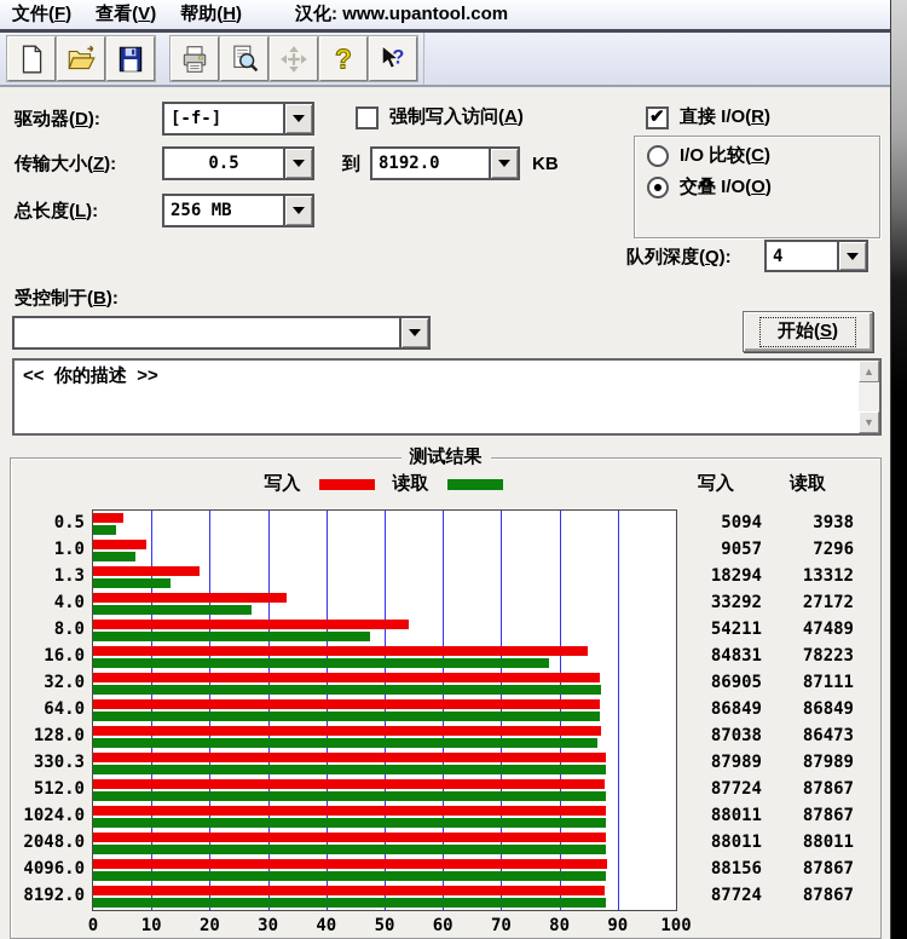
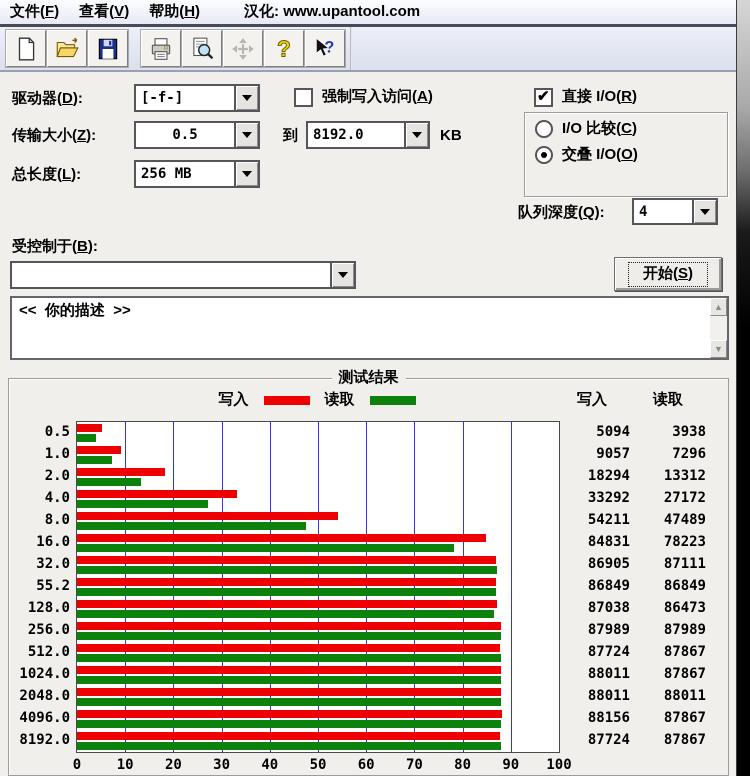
  文件(F)
  查看(V)
  帮助(H)
  汉化: www.upantool.com
  ?
  ?
  驱动器(D):
  [-f-]
  强制写入访问(A)
  直接 I/O(R)
  传输大小(Z):
  0.5
  到
  8192.0
  KB
  I/O 比较(C)
  交叠 I/O(O)
  总长度(L):
  256 MB
  队列深度(Q):
  4
  受控制于(B):
  开始(S)
  << 你的描述 >>
  ▲
  ▼
  测试结果
  写入
  读取
  写入
  读取
  0.5
  1.0
- 1.3
+ 2.0
  4.0
  8.0
  16.0
  32.0
- 64.0
+ 55.2
  128.0
- 330.3
+ 256.0
  512.0
  1024.0
  2048.0
  4096.0
  8192.0
  5094
  9057
  18294
  33292
  54211
  84831
  86905
  86849
  87038
  87989
  87724
  88011
  88011
  88156
  87724
  3938
  7296
  13312
  27172
  47489
  78223
  87111
  86849
  86473
  87989
  87867
  87867
  88011
  87867
  87867
  0
  10
  20
  30
  40
  50
  60
  70
  80
  90
  100
